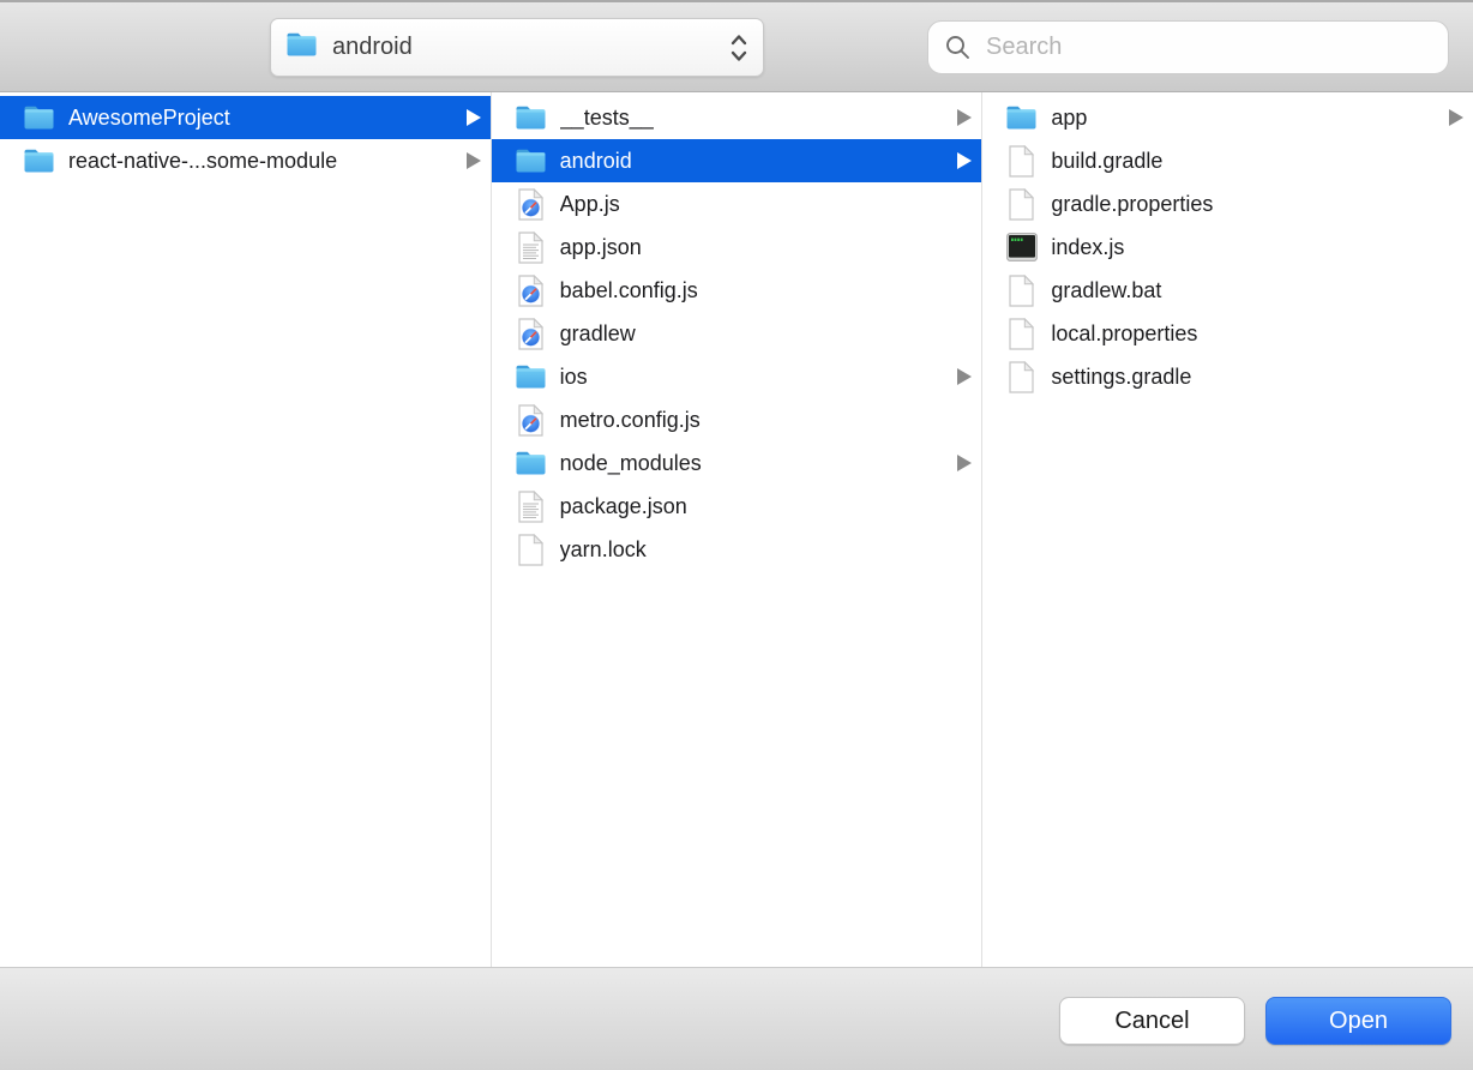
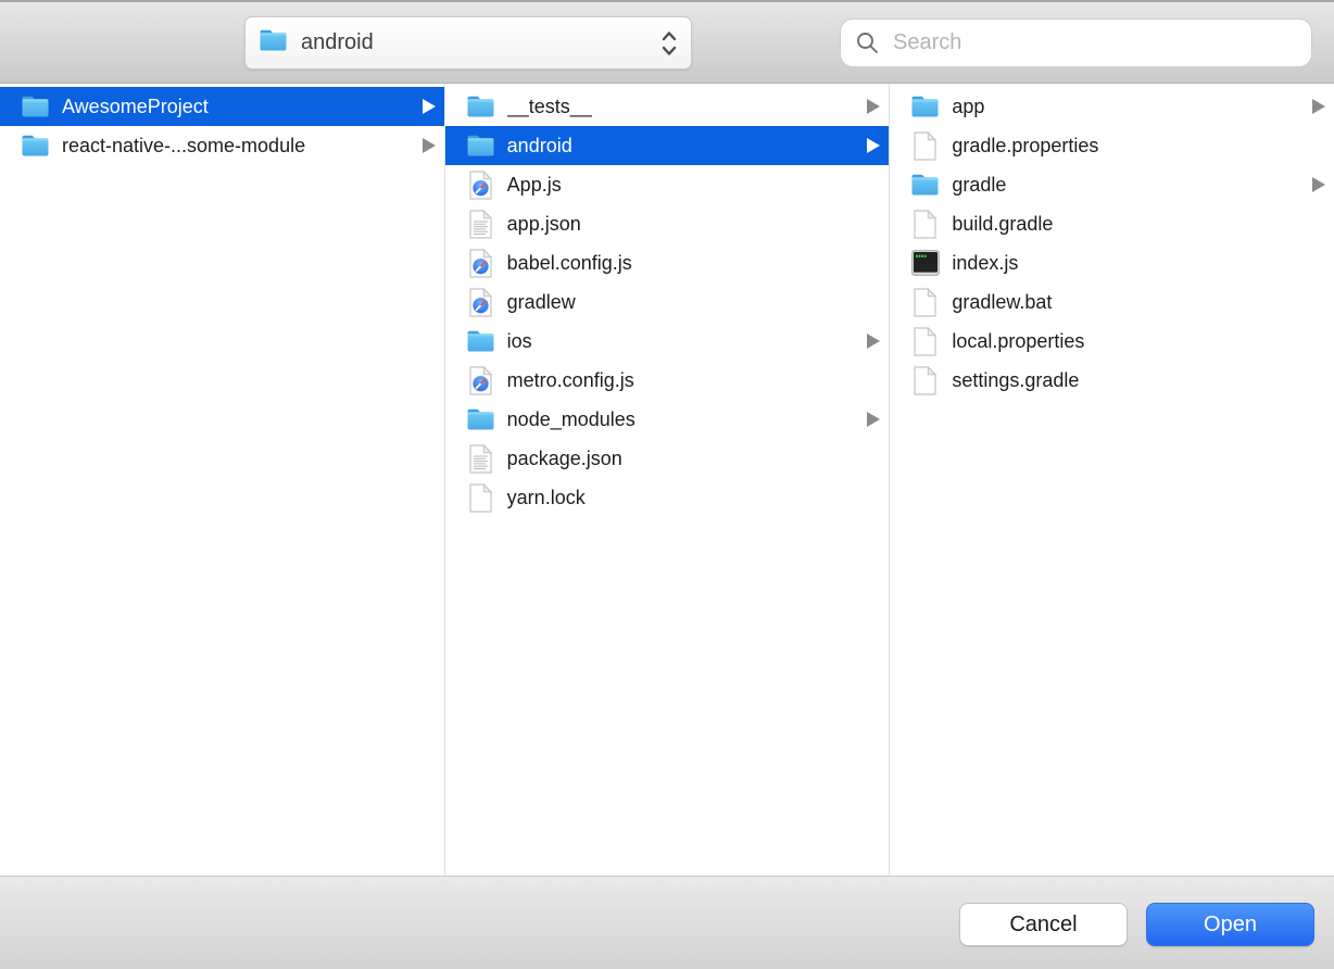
  android
  Search
  AwesomeProject
  react-native-...some-module
  __tests__
  android
  App.js
  app.json
  babel.config.js
  gradlew
  ios
  metro.config.js
  node_modules
  package.json
  yarn.lock
  app
- build.gradle
+ gradle.properties
+ gradle
- gradle.properties
+ build.gradle
  index.js
  gradlew.bat
  local.properties
  settings.gradle
  Cancel
  Open
